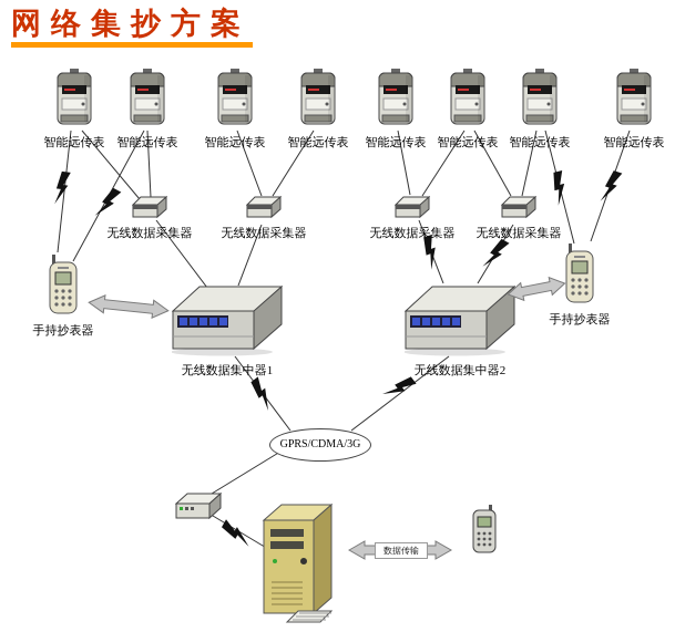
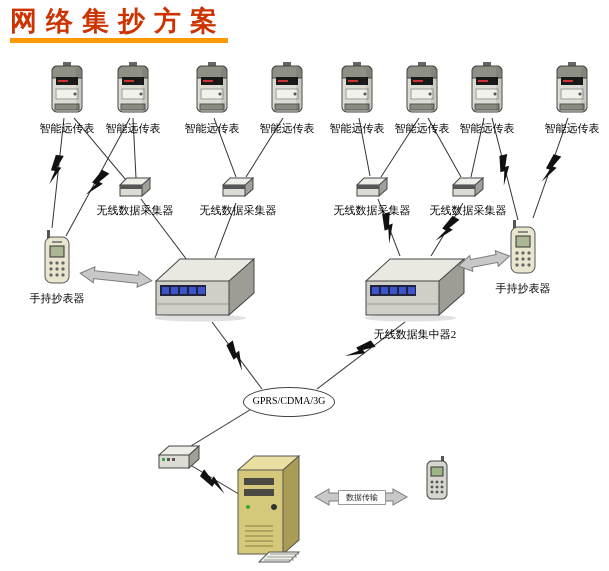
  网络集抄方案
  智能远传表
  智能远传表
  智能远传表
  智能远传表
  智能远传表
  智能远传表
  智能远传表
  智能远传表
  无线数据采集器
  无线数据采集器
  无线数据采集器
  无线数据采集器
  手持抄表器
  手持抄表器
- 无线数据集中器1
  无线数据集中器2
  GPRS/CDMA/3G
  数据传输
